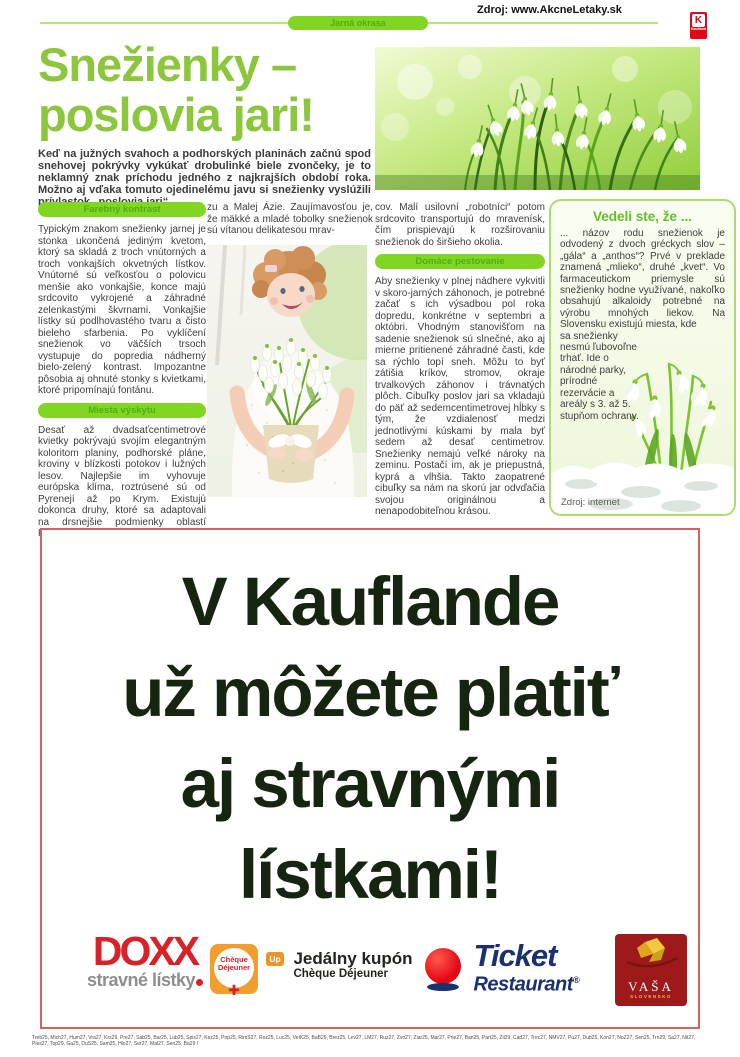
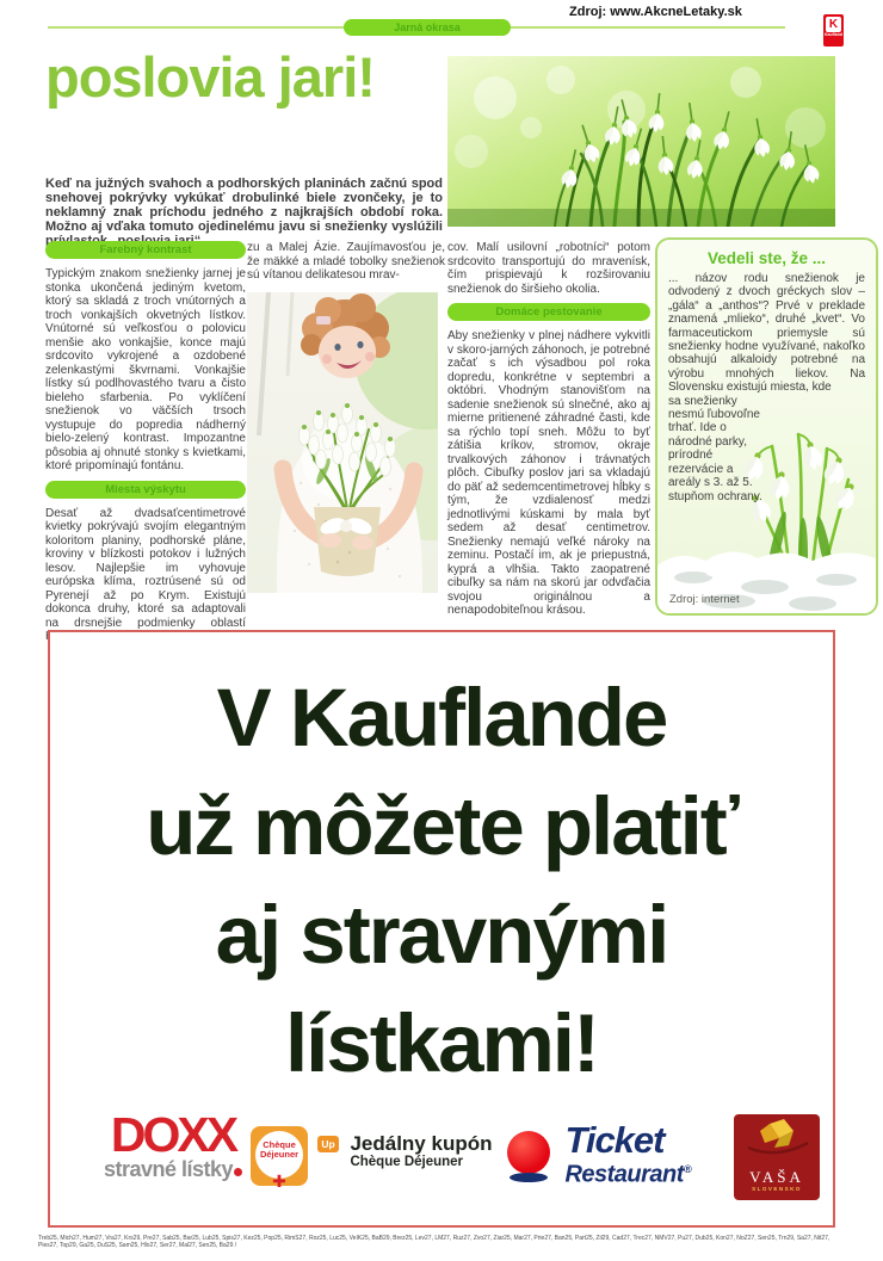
  Zdroj: www.AkcneLetaky.sk
  Jarná okrasa
  K
- Snežienky –
  poslovia jari!
  Keď na južných svahoch a podhorských planinách začnú spod snehovej pokrývky vykúkať drobulinké biele zvončeky, je to neklamný znak príchodu jedného z najkrajších období roka. Možno aj vďaka tomuto ojedinelému javu si snežienky vyslúžili p
  Farebný kontrast
- Typickým znakom snežienky jarnej je stonka ukončená jediným kvetom, ktorý sa skladá z troch vnútorných a troch vonkajších okvetných lístkov. Vnútorné sú veľkosťou o polovicu menšie ako vonkajšie, konce majú srdcovito vykrojené a záhradné zelenkastými škvrnami. Vonkajšie lístky sú podlhovastého tvaru a čisto bieleho sfarbenia. Po vyklíčení snežienok vo väčších trsoch vystupuje do popredia nádherný bielo-zelený kontrast. Impozantne pôsobia aj ohnuté stonky s kvietkami, ktoré pripomínajú fontánu.
+ Typickým znakom snežienky jarnej je stonka ukončená jediným kvetom, ktorý sa skladá z troch vnútorných a troch vonkajších okvetných lístkov. Vnútorné sú veľkosťou o polovicu menšie ako vonkajšie, konce majú srdcovito vykrojené a ozdobené zelenkastými škvrnami. Vonkajšie lístky sú podlhovastého tvaru a čisto bieleho sfarbenia. Po vyklíčení snežienok vo väčších trsoch vystupuje do popredia nádherný bielo-zelený kontrast. Impozantne pôsobia aj ohnuté stonky s kvietkami, ktoré pripomínajú fontánu.
  Miesta výskytu
  Desať až dvadsaťcentimetrové kvietky pokrývajú svojím elegantným koloritom planiny, podhorské pláne, kroviny v blízkosti potokov i lužných lesov. Najlepšie im vyhovuje európska klíma, roztrúsené sú od Pyrenejí až po Krym. Existujú dokonca druhy, ktoré sa adaptovali na drsnejšie podmienky oblastí
  zu a Malej Ázie. Zaujímavosťou je, že mäkké a mladé tobolky snežienok sú vítanou delikatesou mrav-
  cov. Malí usilovní „robotníci“ potom srdcovito transportujú do mravenísk, čím prispievajú k rozširovaniu snežienok do širšieho okolia.
  Domáce pestovanie
  Aby snežienky v plnej nádhere vykvitli v skoro-jarných záhonoch, je potrebné začať s ich výsadbou pol roka dopredu, konkrétne v septembri a októbri. Vhodným stanovišťom na sadenie snežienok sú slnečné, ako aj mierne pritienené záhradné časti, kde sa rýchlo topí sneh. Môžu to byť zátišia kríkov, stromov, okraje trvalkových záhonov i trávnatých plôch. Cibuľky poslov jari sa vkladajú do päť až sedemcentimetrovej hĺbky s tým, že vzdialenosť medzi jednotlivými kúskami by mala byť sedem až desať centimetrov. Snežienky nemajú veľké nároky na zeminu. Postačí im, ak je priepustná, kyprá a vlhšia. Takto zaopatrené cibuľky sa nám na skorú jar odvďačia svojou originálnou a nenapodobiteľnou krásou.
  Vedeli ste, že ...
  ... názov rodu snežienok je odvodený z dvoch gréckych slov – „gála“ a „anthos“? Prvé v preklade znamená „mlieko“, druhé „kvet“. Vo farmaceutickom priemysle sú snežienky hodne využívané, nakoľko obsahujú alkaloidy potrebné na výrobu mnohých liekov. Na Slovensku existujú miesta, kde
  sa snežienky nesmú ľubovoľne trhať. Ide o národné parky, prírodné rezervácie a areály s 3. až 5. stupňom ochrany.
  Zdroj: internet
  V Kauflande
  už môžete platiť
  aj stravnými
  lístkami!
  DOXX
  stravné lístky
  Chèque
  Déjeuner
  ✚
  Up
  Jedálny kupón
  Chèque Déjeuner
  Ticket
  Restaurant®
  VAŠA
